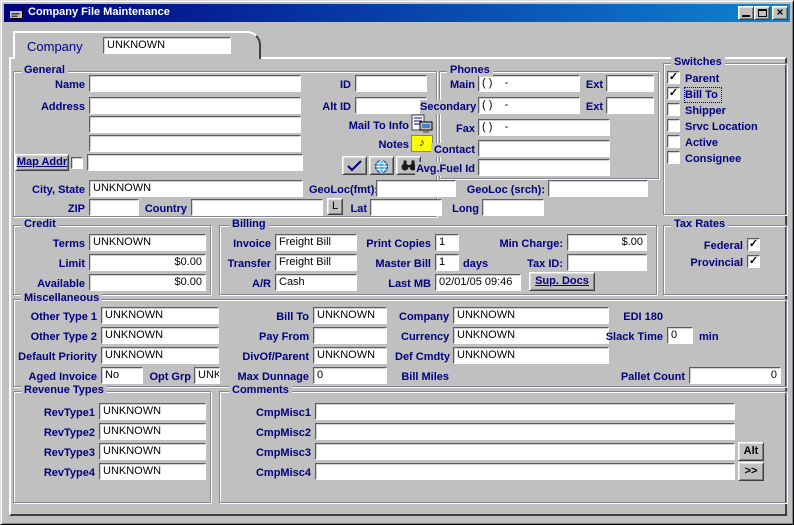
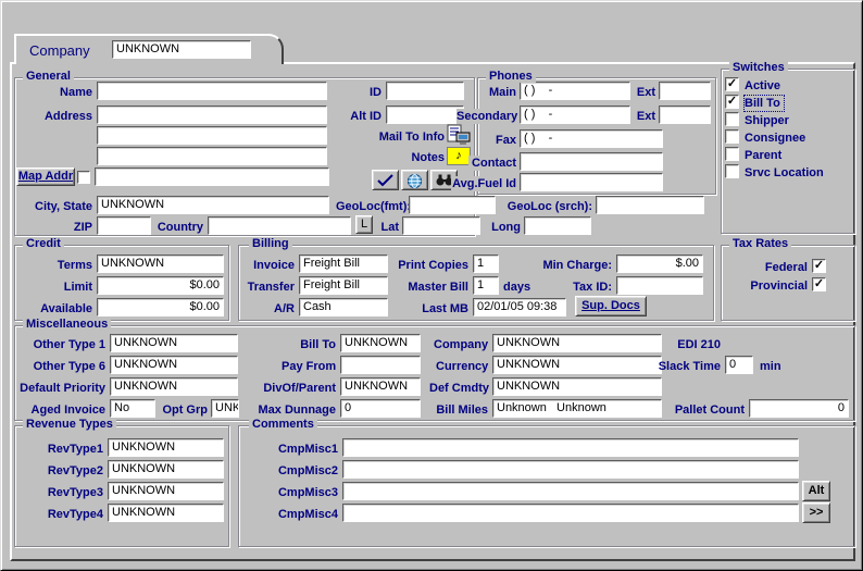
- Company File Maintenance
- ×
  Company
  UNKNOWN
  General
  Phones
  Switches
  Credit
  Billing
  Tax Rates
  Miscellaneous
  Revenue Types
  Comments
  Name
  ID
  Address
  Alt ID
  Mail To Info
  Notes
  ♪
  Map Addr
  City, State
  UNKNOWN
  GeoLoc(fmt)
  GeoLoc (srch):
  ZIP
  Country
  L
  Lat
  Long
  Main
  ( ) -
  Ext
  Secondary
  ( ) -
  Ext
  Fax
  ( ) -
  Contact
  Avg.Fuel Id
  ✓
- Parent
+ Active
  ✓
  Bill To
  Shipper
- Srvc Location
+ Consignee
- Active
+ Parent
- Consignee
+ Srvc Location
  Terms
  UNKNOWN
  Limit
  $0.00
  Available
  $0.00
  Invoice
  Freight Bill
  Print Copies
  1
  Min Charge:
  $.00
  Transfer
  Freight Bill
  Master Bill
  1
  days
  Tax ID:
  A/R
  Cash
  Last MB
- 02/01/05 09:46
+ 02/01/05 09:38
  Sup. Docs
  Federal
  ✓
  Provincial
  ✓
  Other Type 1
  UNKNOWN
  Bill To
  UNKNOWN
  Company
  UNKNOWN
- EDI 180
+ EDI 210
- Other Type 2
+ Other Type 6
  UNKNOWN
  Pay From
  Currency
  UNKNOWN
  Slack Time
  0
  min
  Default Priority
  UNKNOWN
  DivOf/Parent
  UNKNOWN
  Def Cmdty
  UNKNOWN
  Aged Invoice
  No
  Opt Grp
  Max Dunnage
  0
  Bill Miles
+ Unknown Unknown
  Pallet Count
  0
  RevType1
  UNKNOWN
  RevType2
  UNKNOWN
  RevType3
  UNKNOWN
  RevType4
  UNKNOWN
  CmpMisc1
  CmpMisc2
  CmpMisc3
  CmpMisc4
  Alt
  >>
